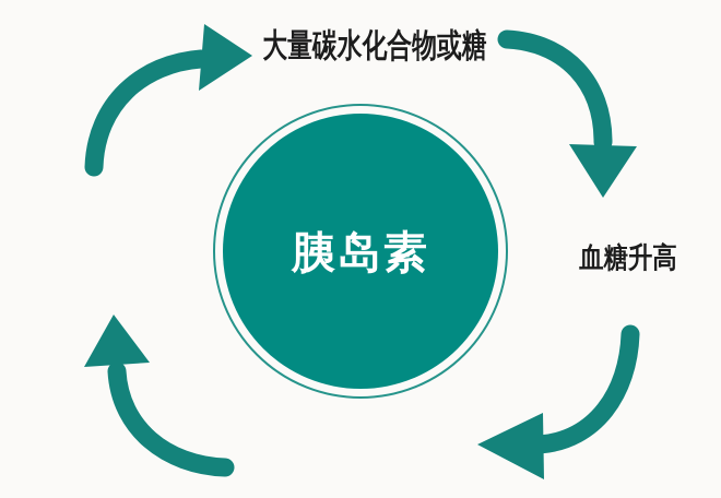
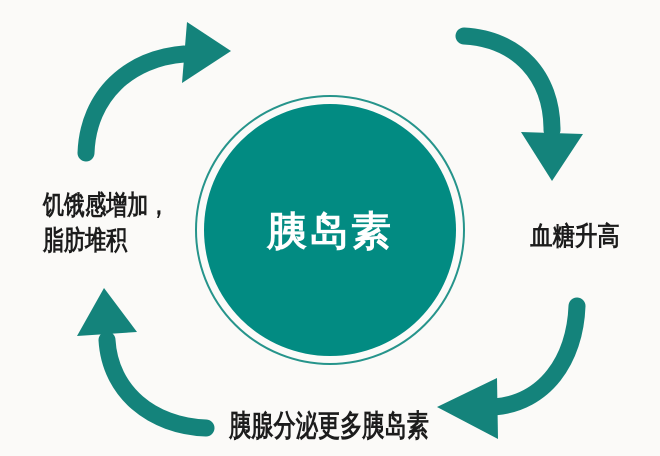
  胰岛素
- 大量碳水化合物或糖
  血糖升高
+ 胰腺分泌更多胰岛素
+ 饥饿感增加，
+ 脂肪堆积
